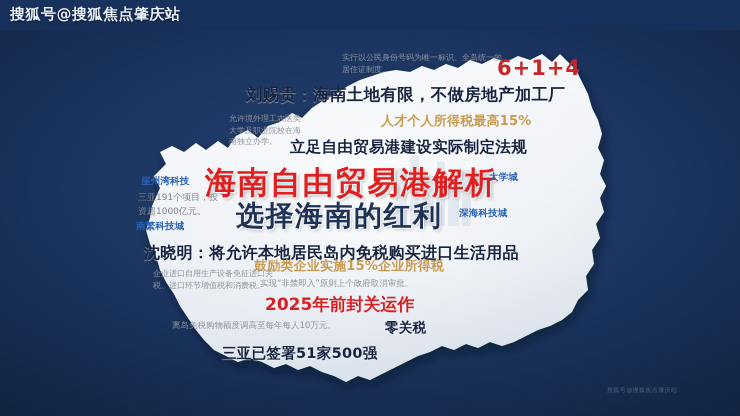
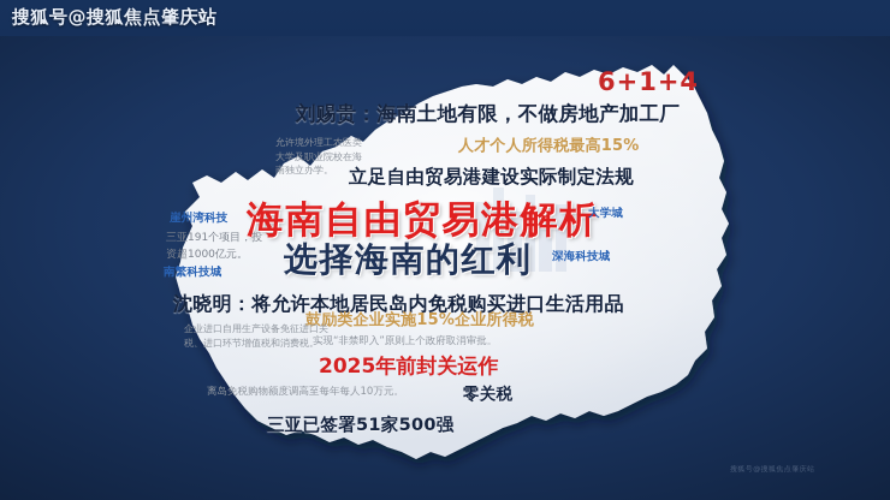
- 实行以公民身份号码为唯一标识、全岛统一的居住证制度。
  6+1+4
  刘赐贵：海南土地有限，不做房地产加工厂
  允许境外理工农医类大学及职业院校在海南独立办学。
  人才个人所得税最高15%
  立足自由贸易港建设实际制定法规
  海南自由贸易港解析
  选择海南的红利
  崖州湾科技
  三亚191个项目，投资超1000亿元。
  南繁科技城
  大学城
  深海科技城
  沈晓明：将允许本地居民岛内免税购买进口生活用品
  鼓励类企业实施15%企业所得税
  企业进口自用生产设备免征进口关税、进口环节增值税和消费税。
  实现“非禁即入”原则上个政府取消审批。
  2025年前封关运作
  离岛免税购物额度调高至每年每人10万元。
  零关税
  三亚已签署51家500强
  搜狐号@搜狐焦点肇庆站
